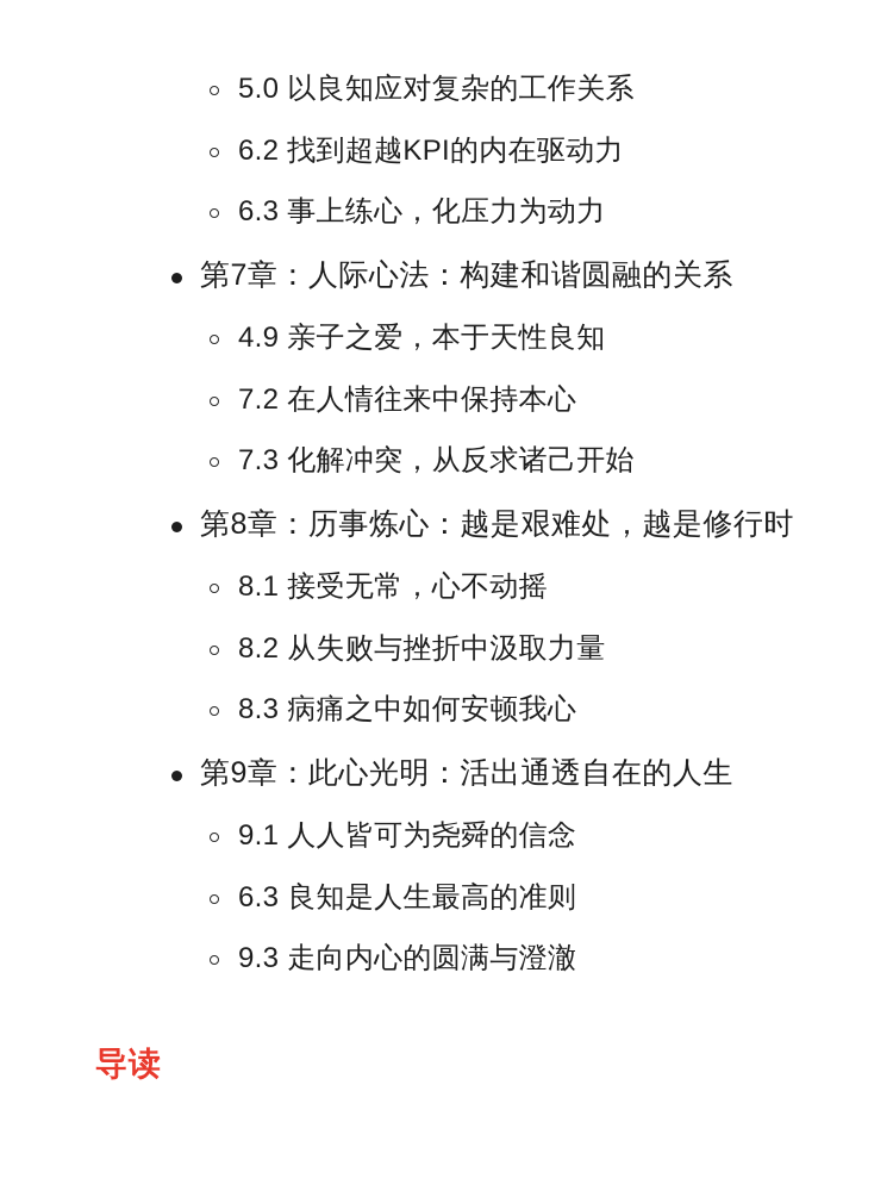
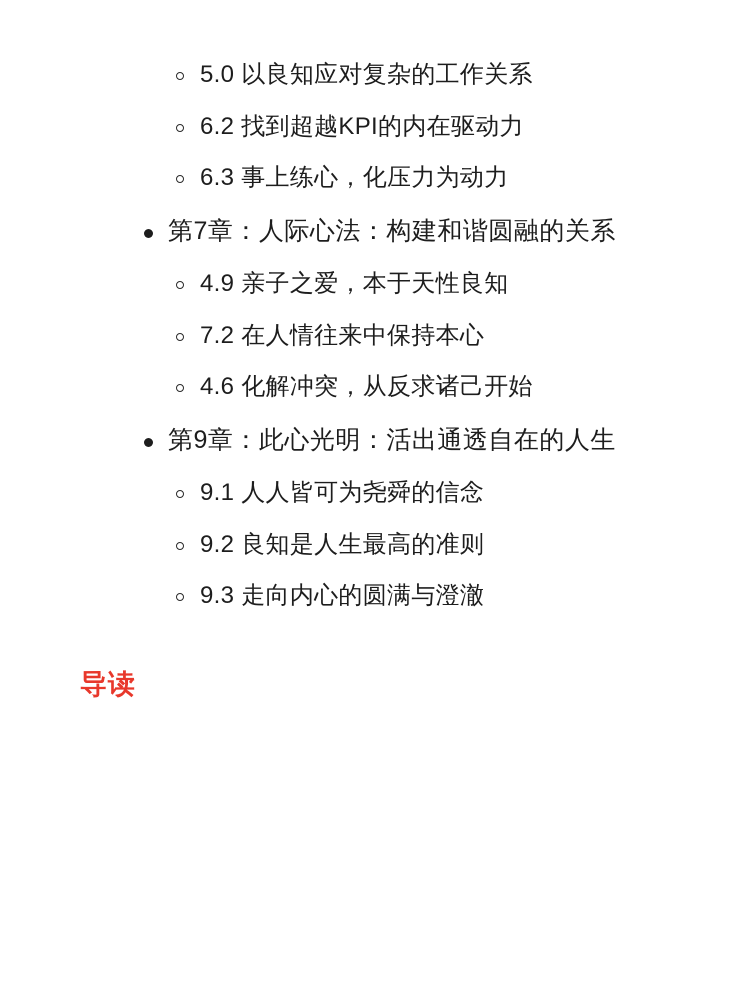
  5.0 以良知应对复杂的工作关系
  6.2 找到超越KPI的内在驱动力
  6.3 事上练心，化压力为动力
  第7章：人际心法：构建和谐圆融的关系
  4.9 亲子之爱，本于天性良知
  7.2 在人情往来中保持本心
- 7.3 化解冲突，从反求诸己开始
+ 4.6 化解冲突，从反求诸己开始
- 第8章：历事炼心：越是艰难处，越是修行时
- 8.1 接受无常，心不动摇
- 8.2 从失败与挫折中汲取力量
- 8.3 病痛之中如何安顿我心
  第9章：此心光明：活出通透自在的人生
  9.1 人人皆可为尧舜的信念
- 6.3 良知是人生最高的准则
+ 9.2 良知是人生最高的准则
  9.3 走向内心的圆满与澄澈
  导读
